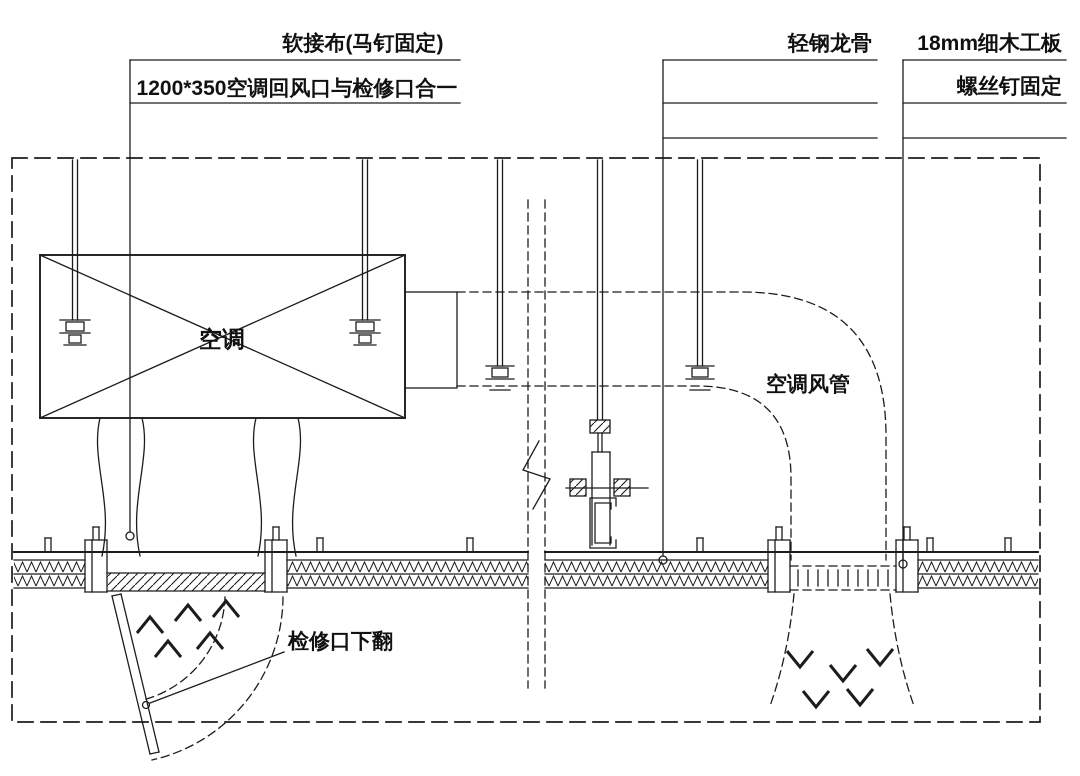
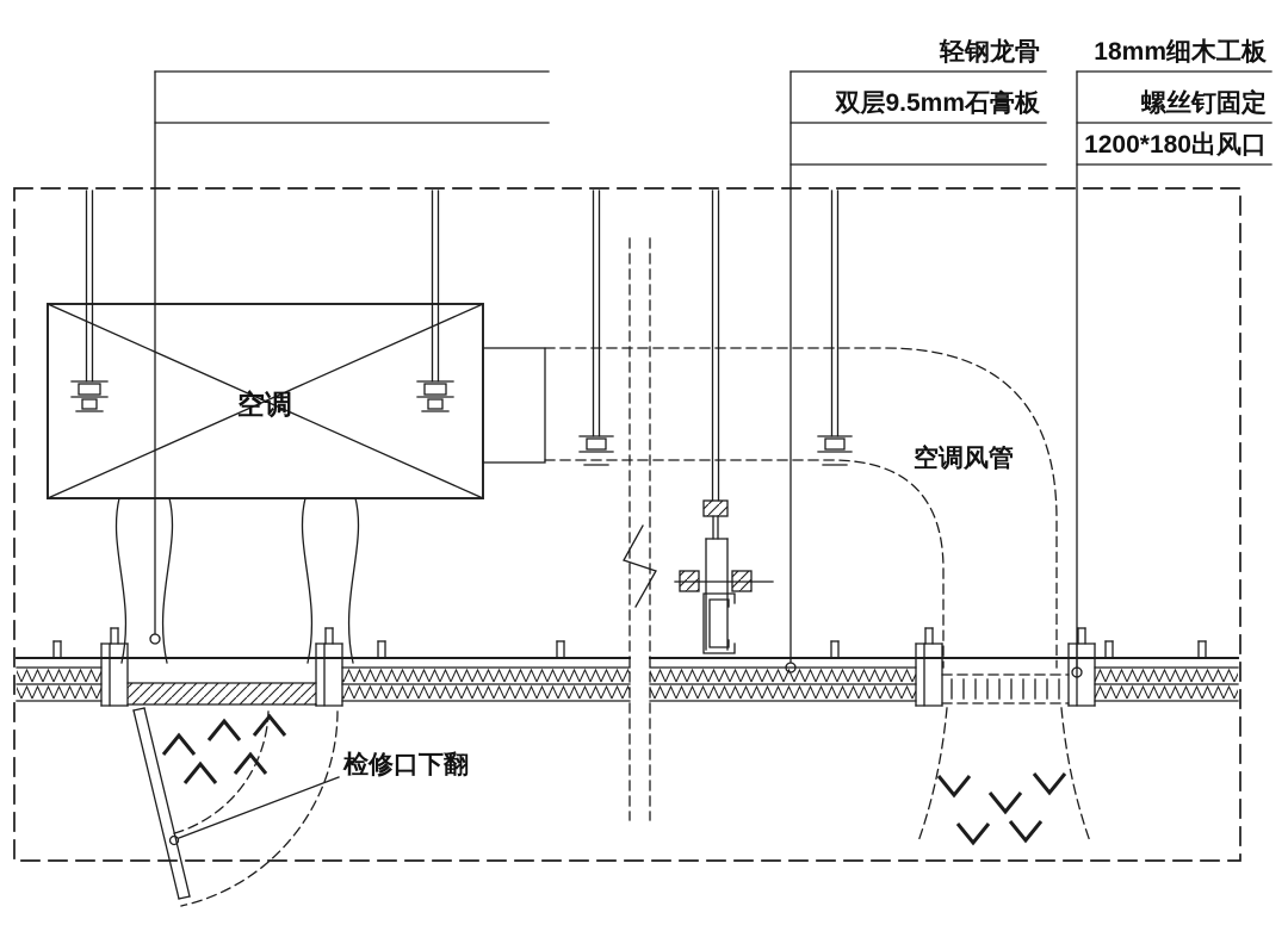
- 软接布(马钉固定)
- 1200*350空调回风口与检修口合一
  轻钢龙骨
+ 双层9.5mm石膏板
  18mm细木工板
  螺丝钉固定
+ 1200*180出风口
  空调
  空调风管
  检修口下翻
